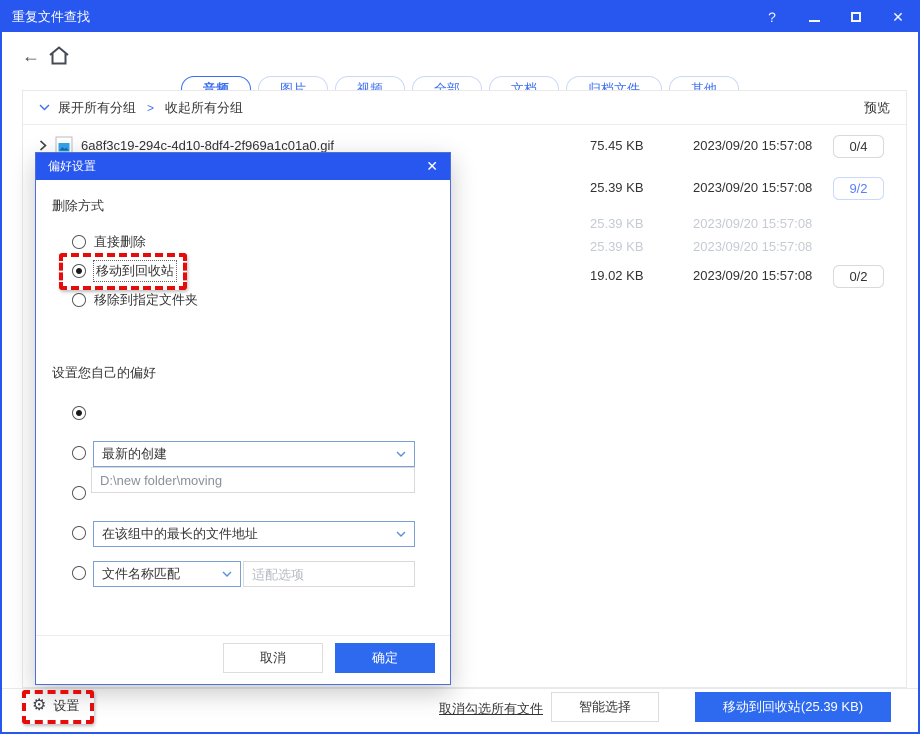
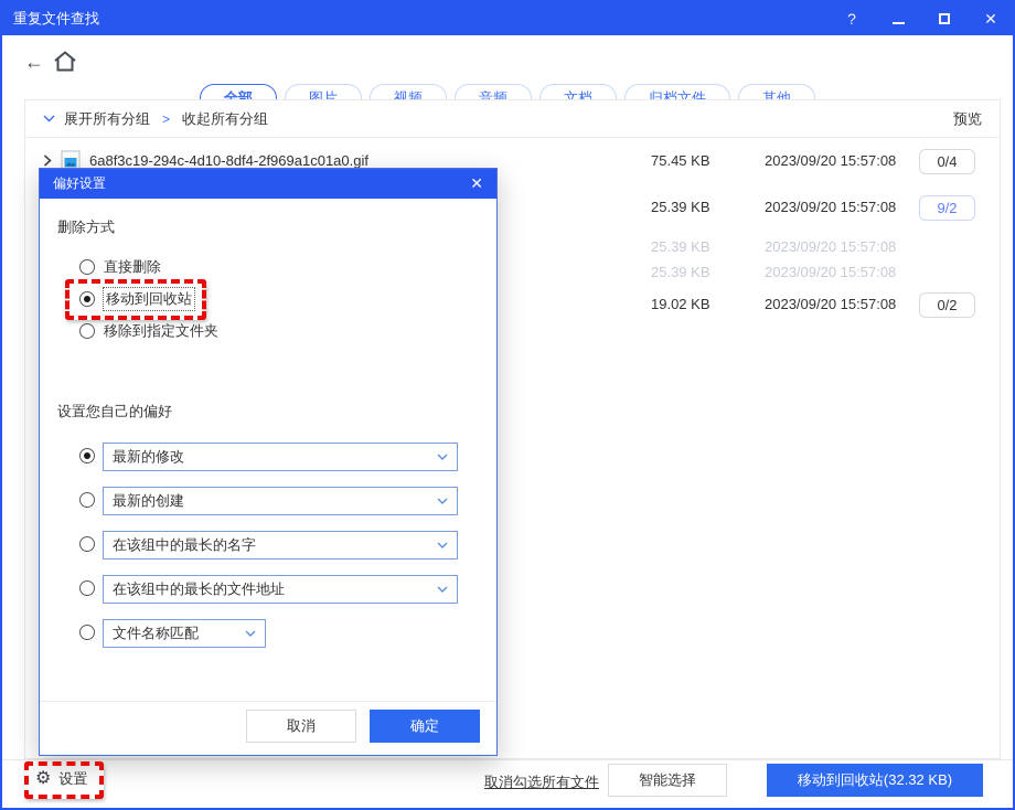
  重复文件查找
  ?
  ✕
  ←
- 音频
+ 全部
  图片
  视频
- 全部
+ 音频
  文档
  归档文件
  其他
  展开所有分组
  >
  收起所有分组
  预览
  6a8f3c19-294c-4d10-8df4-2f969a1c01a0.gif
  75.45 KB
  2023/09/20 15:57:08
  0/4
  25.39 KB
  2023/09/20 15:57:08
  9/2
  25.39 KB
  2023/09/20 15:57:08
  25.39 KB
  2023/09/20 15:57:08
  19.02 KB
  2023/09/20 15:57:08
  0/2
  偏好设置
  ✕
  删除方式
  直接删除
  移动到回收站
  移除到指定文件夹
- D:\new folder\moving
  设置您自己的偏好
+ 最新的修改
  最新的创建
+ 在该组中的最长的名字
  在该组中的最长的文件地址
  文件名称匹配
- 适配选项
  取消
  确定
  ⚙
  设置
  取消勾选所有文件
  智能选择
- 移动到回收站(25.39 KB)
+ 移动到回收站(32.32 KB)
